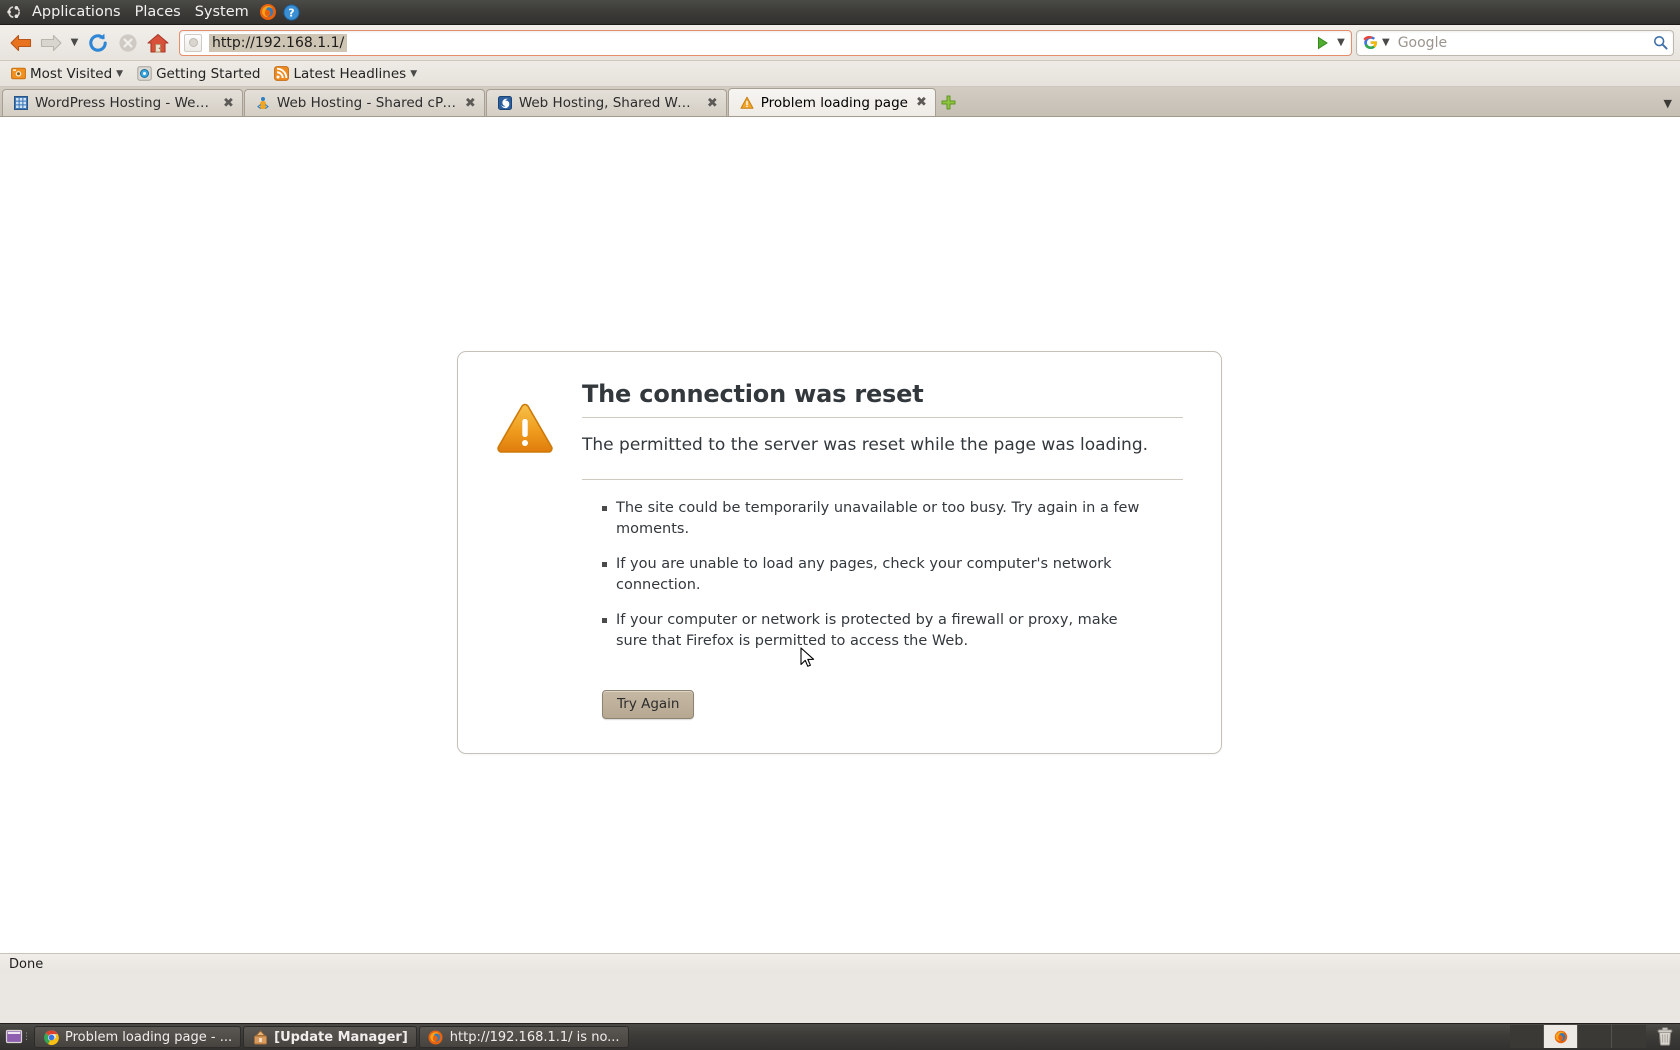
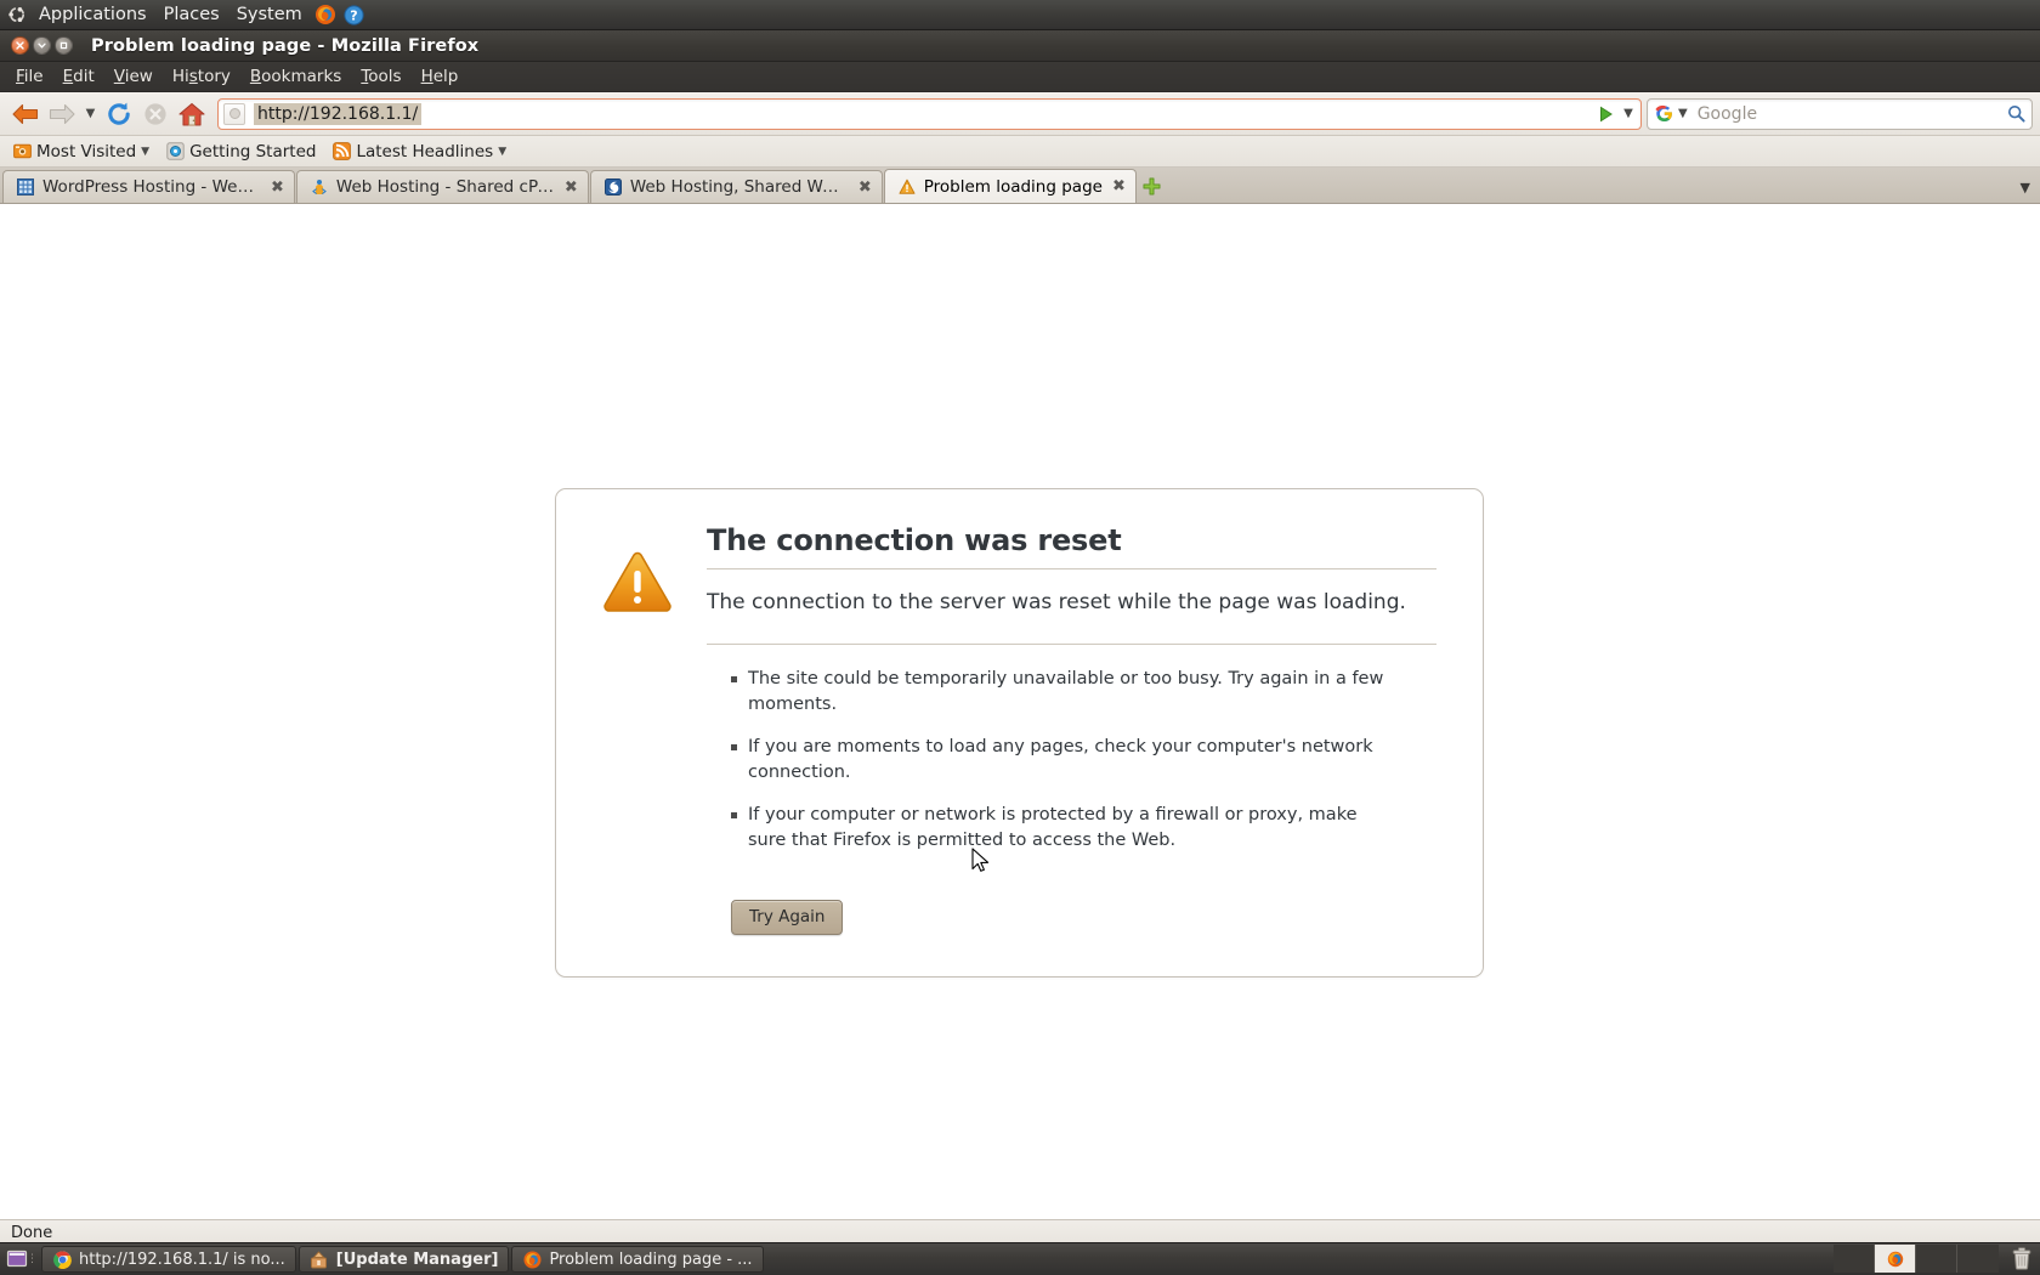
  Applications
  Places
  System
  ?
+ Problem loading page - Mozilla Firefox
+ File
+ Edit
+ View
+ History
+ Bookmarks
+ Tools
+ Help
  ▼
  http://192.168.1.1/
  ▼
  ▼
  Google
  Most Visited
  ▼
  Getting Started
  Latest Headlines
  ▼
  WordPress Hosting - Web h
  ✖
  Web Hosting - Shared cPan
  ✖
  Web Hosting, Shared Web
  ✖
  Problem loading page
  ✖
  ▼
  The connection was reset
- The permitted to the server was reset while the page was loading.
+ The connection to the server was reset while the page was loading.
  The site could be temporarily unavailable or too busy. Try again in a few moments.
- If you are unable to load any pages, check your computer's network connection.
+ If you are moments to load any pages, check your computer's network connection.
  If your computer or network is protected by a firewall or proxy, make sure that Firefox is permitted to access the Web.
  Try Again
  Done
- Problem loading page - ...
+ http://192.168.1.1/ is no...
  [Update Manager]
- http://192.168.1.1/ is no...
+ Problem loading page - ...
